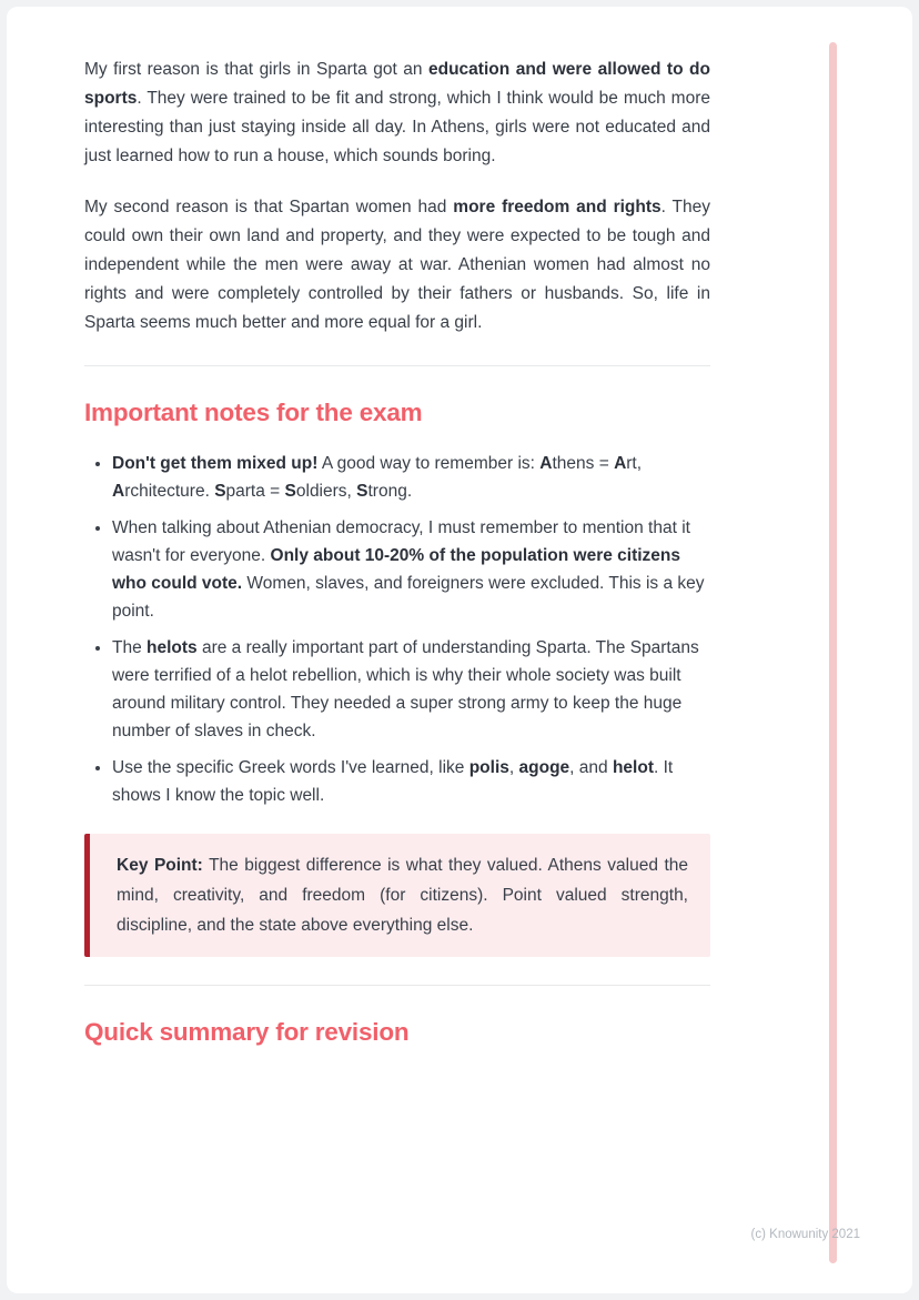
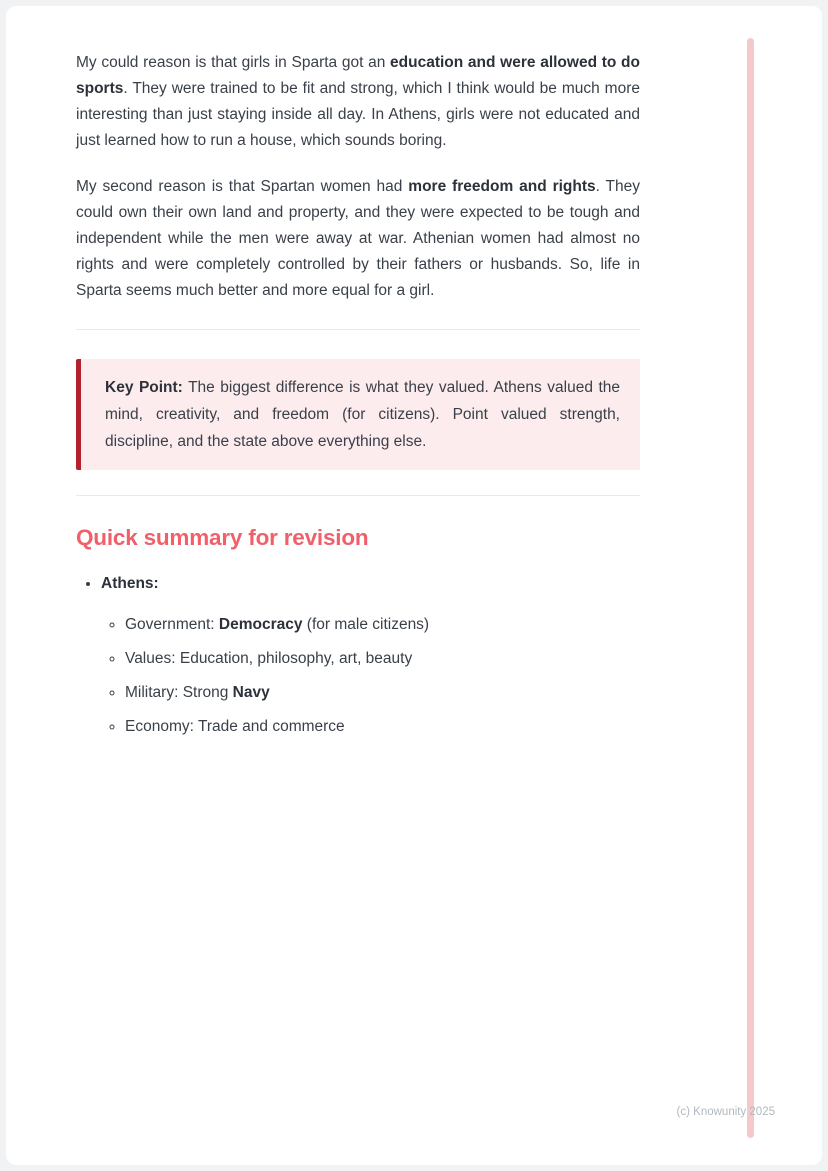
- My first reason is that girls in Sparta got an education and were allowed to do sports. They were trained to be fit and strong, which I think would be much more interesting than just staying inside all day. In Athens, girls were not educated and just learned how to run a house, which sounds boring.
+ My could reason is that girls in Sparta got an education and were allowed to do sports. They were trained to be fit and strong, which I think would be much more interesting than just staying inside all day. In Athens, girls were not educated and just learned how to run a house, which sounds boring.
  My second reason is that Spartan women had more freedom and rights. They could own their own land and property, and they were expected to be tough and independent while the men were away at war. Athenian women had almost no rights and were completely controlled by their fathers or husbands. So, life in Sparta seems much better and more equal for a girl.
- Important notes for the exam
- Don't get them mixed up! A good way to remember is: Athens = Art, Architecture. Sparta = Soldiers, Strong.
- When talking about Athenian democracy, I must remember to mention that it wasn't for everyone. Only about 10-20% of the population were citizens who could vote. Women, slaves, and foreigners were excluded. This is a key point.
- The helots are a really important part of understanding Sparta. The Spartans were terrified of a helot rebellion, which is why their whole society was built around military control. They needed a super strong army to keep the huge number of slaves in check.
- Use the specific Greek words I've learned, like polis, agoge, and helot. It shows I know the topic well.
  Key Point: The biggest difference is what they valued. Athens valued the mind, creativity, and freedom (for citizens). Point valued strength, discipline, and the state above everything else.
  Quick summary for revision
+ Athens:
+ Government: Democracy (for male citizens)
+ Values: Education, philosophy, art, beauty
+ Military: Strong Navy
+ Economy: Trade and commerce
- (c) Knowunity 2021
+ (c) Knowunity 2025
